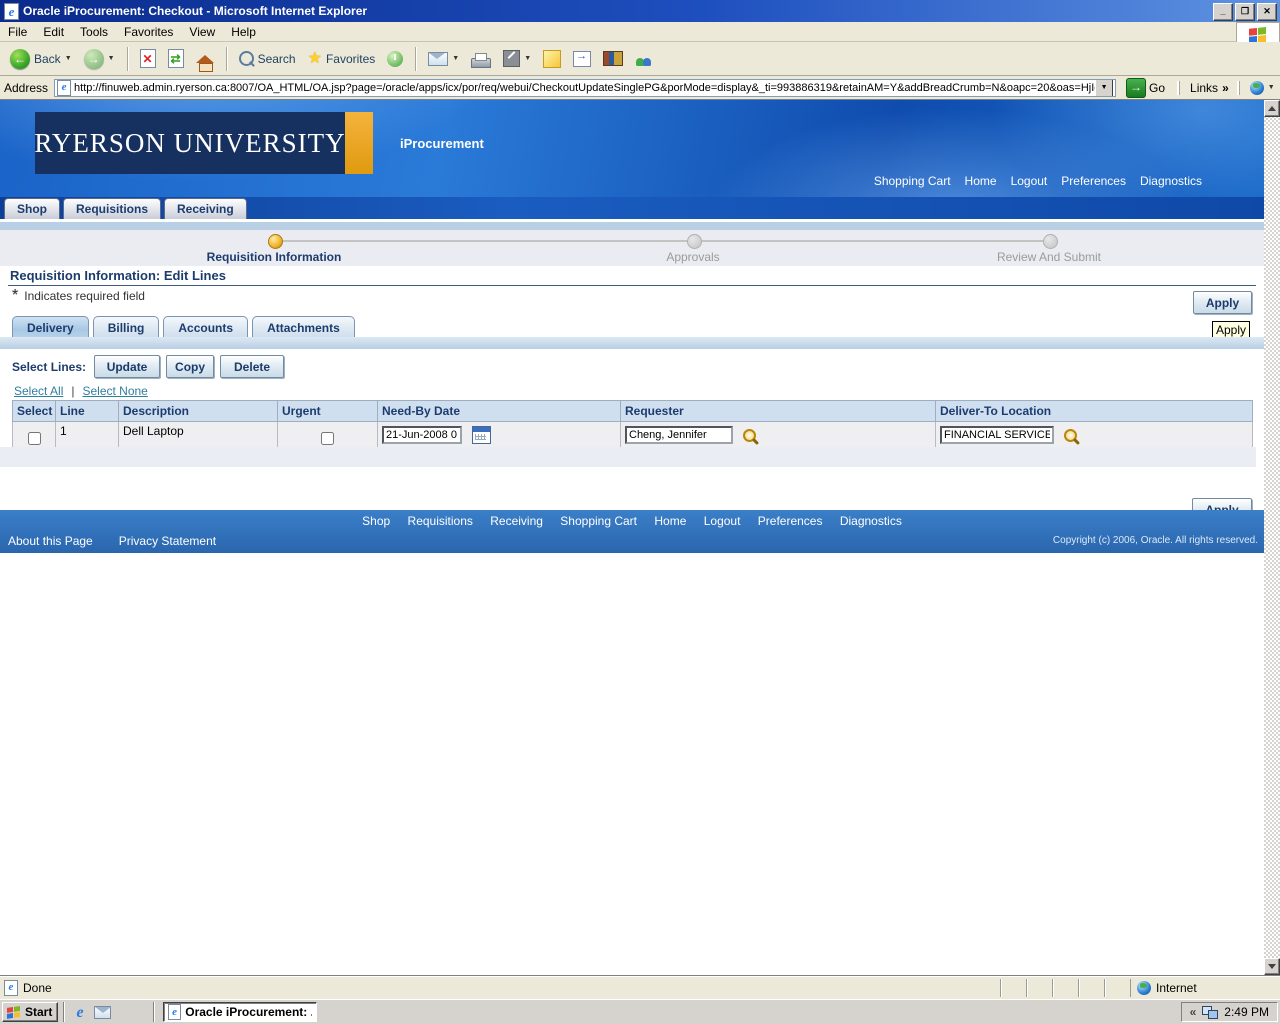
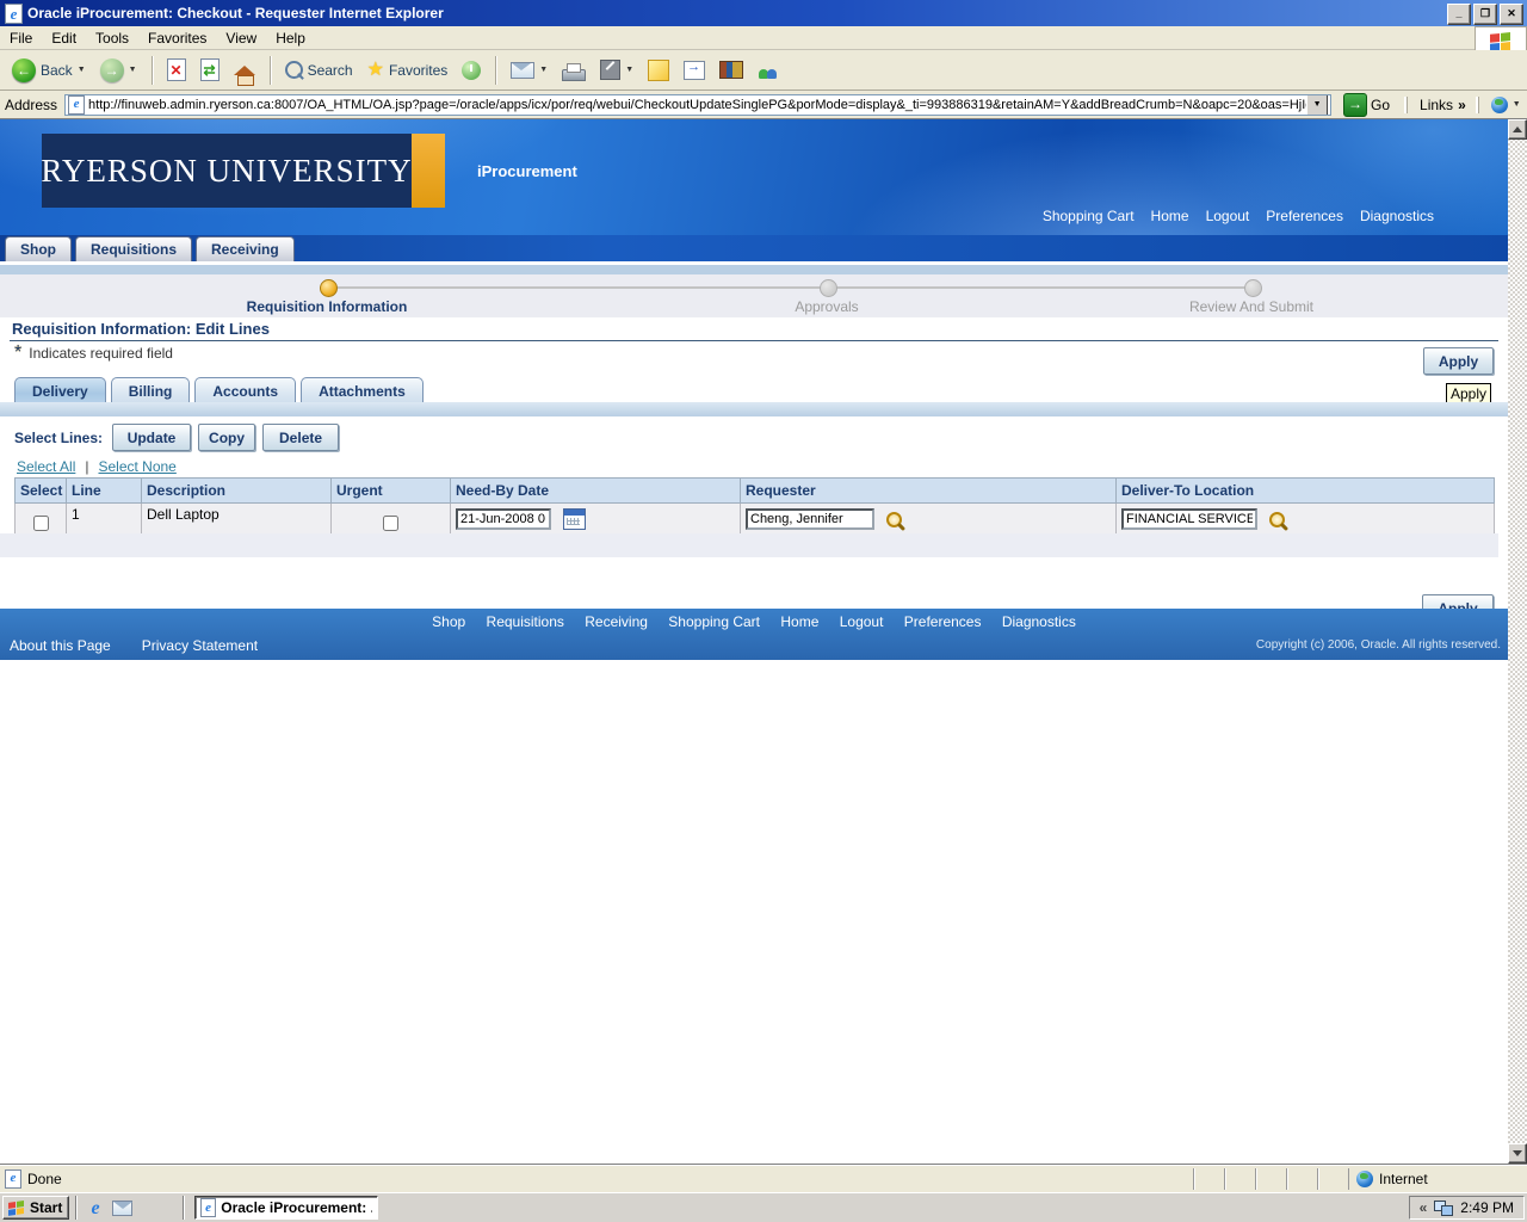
  e
- Oracle iProcurement: Checkout - Microsoft Internet Explorer
+ Oracle iProcurement: Checkout - Requester Internet Explorer
  _
  ❐
  ✕
  File
  Edit
  Tools
  Favorites
  View
  Help
  ←
  Back
  →
  ✕
  ⇄
  Search
  ★
  Favorites
  Address
  e
  http://finuweb.admin.ryerson.ca:8007/OA_HTML/OA.jsp?page=/oracle/apps/icx/por/req/webui/CheckoutUpdateSinglePG&porMode=display&_ti=993886319&retainAM=Y&addBreadCrumb=N&oapc=20&oas=HjI
  →
  Go
  Links
  »
  RYERSON UNIVERSITY
  iProcurement
  Shopping Cart
  Home
  Logout
  Preferences
  Diagnostics
  Shop
  Requisitions
  Receiving
  Requisition Information
  Approvals
  Review And Submit
  Requisition Information: Edit Lines
  * Indicates required field
  Apply
  Apply
  Delivery
  Billing
  Accounts
  Attachments
  Select Lines:
  Update
  Copy
  Delete
  Select All
  |
  Select None
  Select	Line	Description	Urgent	Need-By Date	Requester	Deliver-To Location
  	1	Dell Laptop		21-Jun-2008 0	Cheng, Jennifer	FINANCIAL SERVICE
  Shop Requisitions Receiving Shopping Cart Home Logout Preferences Diagnostics
  About this Page
  Privacy Statement
  Copyright (c) 2006, Oracle. All rights reserved.
  e
  Done
  Internet
  Start
  e
  e
  Oracle iProcurement:
  «
  2:49 PM
